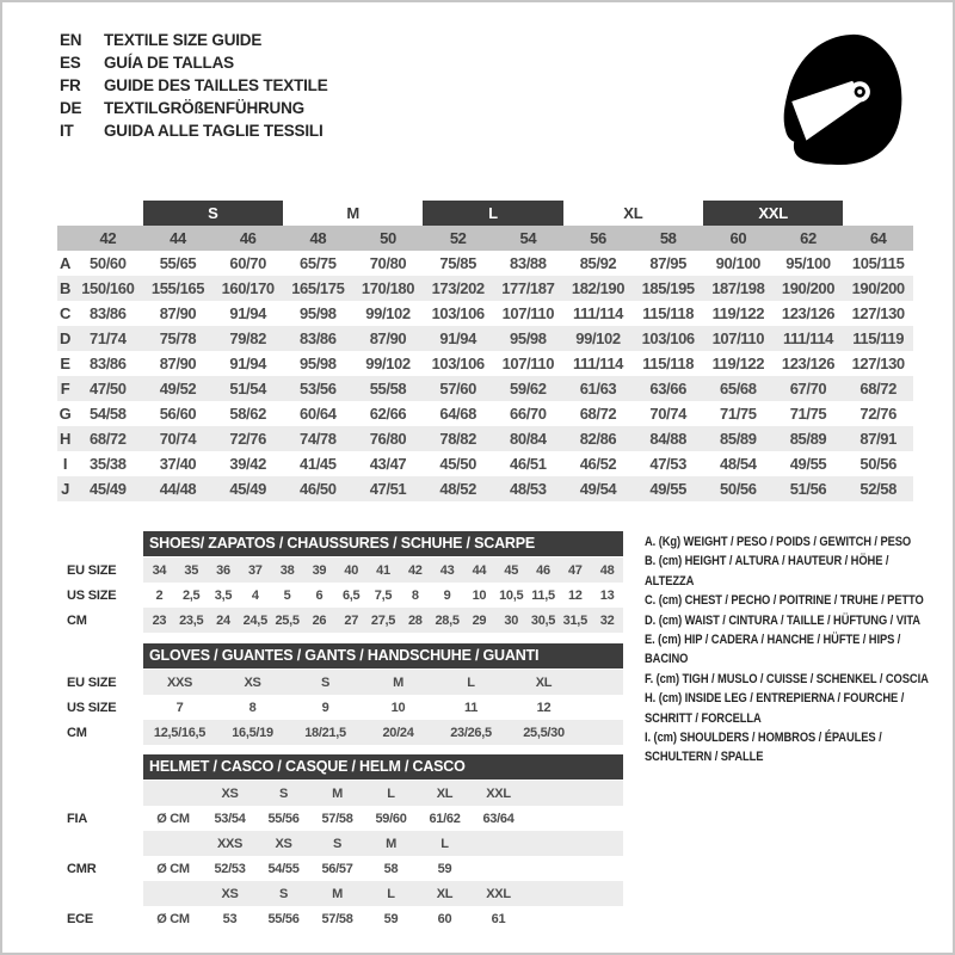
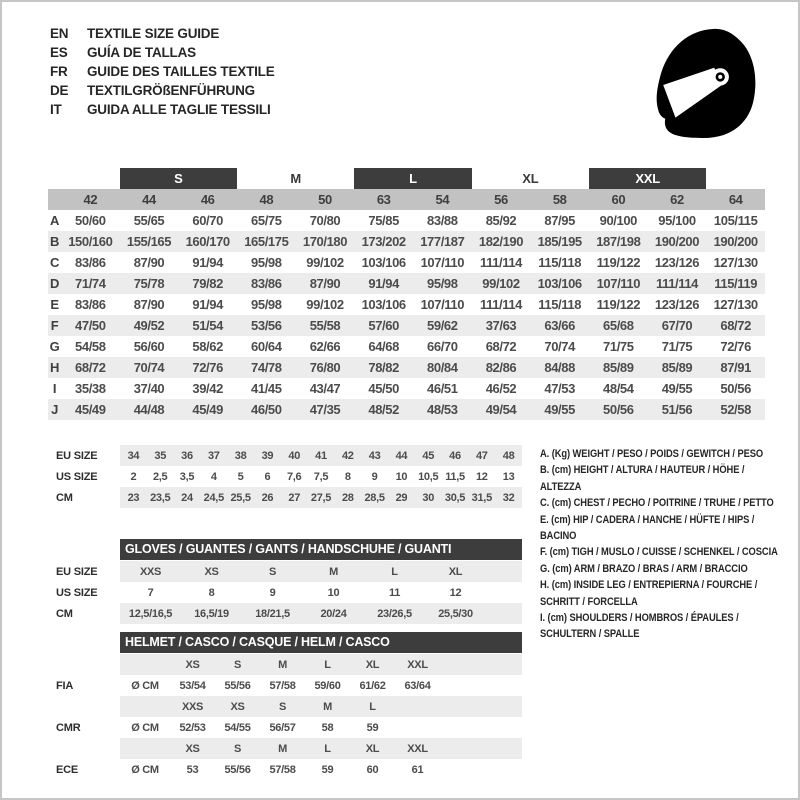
  EN
  TEXTILE SIZE GUIDE
  ES
  GUÍA DE TALLAS
  FR
  GUIDE DES TAILLES TEXTILE
  DE
  TEXTILGRÖßENFÜHRUNG
  IT
  GUIDA ALLE TAGLIE TESSILI
  S
  M
  L
  XL
  XXL
  42
  44
  46
  48
  50
- 52
+ 63
  54
  56
  58
  60
  62
  64
  A
  50/60
  55/65
  60/70
  65/75
  70/80
  75/85
  83/88
  85/92
  87/95
  90/100
  95/100
  105/115
  B
  150/160
  155/165
  160/170
  165/175
  170/180
  173/202
  177/187
  182/190
  185/195
  187/198
  190/200
  190/200
  C
  83/86
  87/90
  91/94
  95/98
  99/102
  103/106
  107/110
  111/114
  115/118
  119/122
  123/126
  127/130
  D
  71/74
  75/78
  79/82
  83/86
  87/90
  91/94
  95/98
  99/102
  103/106
  107/110
  111/114
  115/119
  E
  83/86
  87/90
  91/94
  95/98
  99/102
  103/106
  107/110
  111/114
  115/118
  119/122
  123/126
  127/130
  F
  47/50
  49/52
  51/54
  53/56
  55/58
  57/60
  59/62
- 61/63
+ 37/63
  63/66
  65/68
  67/70
  68/72
  G
  54/58
  56/60
  58/62
  60/64
  62/66
  64/68
  66/70
  68/72
  70/74
  71/75
  71/75
  72/76
  H
  68/72
  70/74
  72/76
  74/78
  76/80
  78/82
  80/84
  82/86
  84/88
  85/89
  85/89
  87/91
  I
  35/38
  37/40
  39/42
  41/45
  43/47
  45/50
  46/51
  46/52
  47/53
  48/54
  49/55
  50/56
  J
  45/49
  44/48
  45/49
  46/50
- 47/51
+ 47/35
  48/52
  48/53
  49/54
  49/55
  50/56
  51/56
  52/58
- SHOES/ ZAPATOS / CHAUSSURES / SCHUHE / SCARPE
  EU SIZE
  34
  35
  36
  37
  38
  39
  40
  41
  42
  43
  44
  45
  46
  47
  48
  US SIZE
  2
  2,5
  3,5
  4
  5
  6
- 6,5
+ 7,6
  7,5
  8
  9
  10
  10,5
  11,5
  12
  13
  CM
  23
  23,5
  24
  24,5
  25,5
  26
  27
  27,5
  28
  28,5
  29
  30
  30,5
  31,5
  32
  GLOVES / GUANTES / GANTS / HANDSCHUHE / GUANTI
  EU SIZE
  XXS
  XS
  S
  M
  L
  XL
  US SIZE
  7
  8
  9
  10
  11
  12
  CM
  12,5/16,5
  16,5/19
  18/21,5
  20/24
  23/26,5
  25,5/30
  HELMET / CASCO / CASQUE / HELM / CASCO
  XS
  S
  M
  L
  XL
  XXL
  FIA
  Ø CM
  53/54
  55/56
  57/58
  59/60
  61/62
  63/64
  XXS
  XS
  S
  M
  L
  CMR
  Ø CM
  52/53
  54/55
  56/57
  58
  59
  XS
  S
  M
  L
  XL
  XXL
  ECE
  Ø CM
  53
  55/56
  57/58
  59
  60
  61
  A. (Kg) WEIGHT / PESO / POIDS / GEWITCH / PESO
  B. (cm) HEIGHT / ALTURA / HAUTEUR / HÖHE / ALTEZZA
  C. (cm) CHEST / PECHO / POITRINE / TRUHE / PETTO
- D. (cm) WAIST / CINTURA / TAILLE / HÜFTUNG / VITA
  E. (cm) HIP / CADERA / HANCHE / HÜFTE / HIPS / BACINO
  F. (cm) TIGH / MUSLO / CUISSE / SCHENKEL / COSCIA
+ G. (cm) ARM / BRAZO / BRAS / ARM / BRACCIO
  H. (cm) INSIDE LEG / ENTREPIERNA / FOURCHE / SCHRITT / FORCELLA
  I. (cm) SHOULDERS / HOMBROS / ÉPAULES / SCHULTERN / SPALLE
